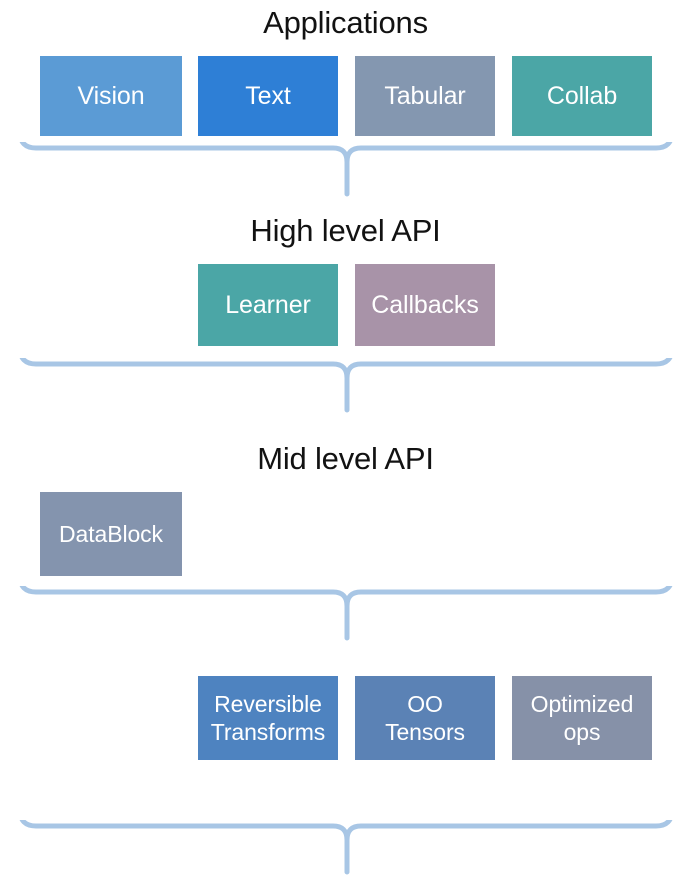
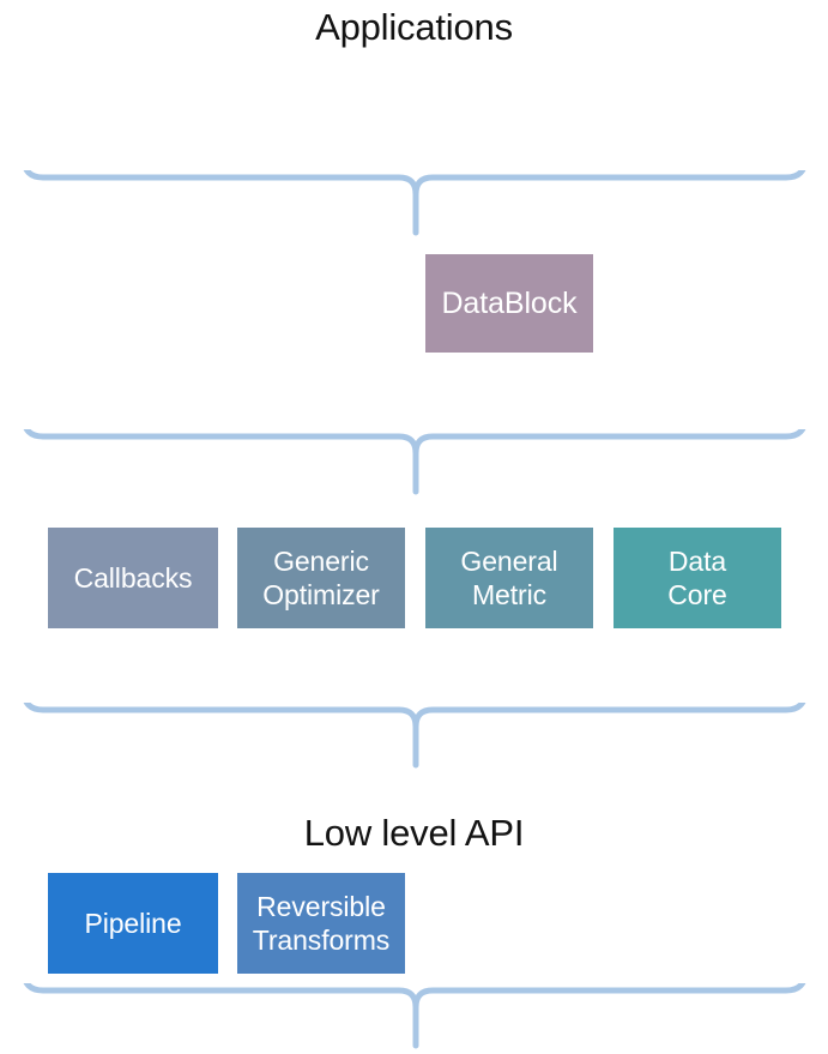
  Applications
- Vision
- Text
- Tabular
- Collab
- High level API
- Learner
- Callbacks
+ DataBlock
- Mid level API
- DataBlock
+ Callbacks
+ Generic
+ Optimizer
+ General
+ Metric
+ Data
+ Core
+ Low level API
+ Pipeline
  Reversible
  Transforms
- OO
- Tensors
- Optimized
- ops
